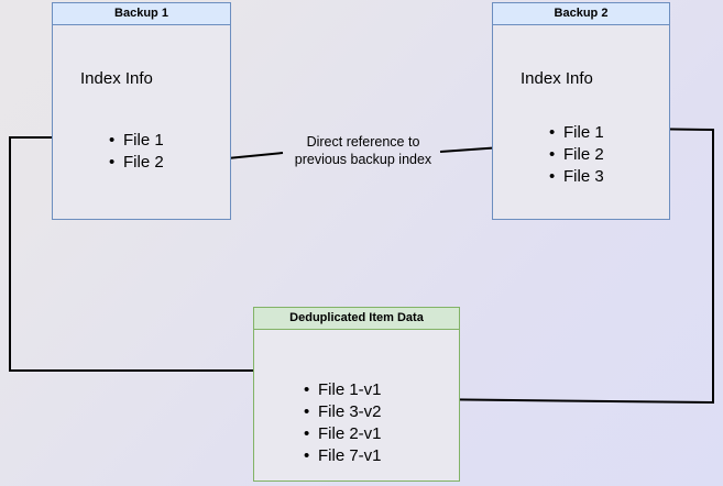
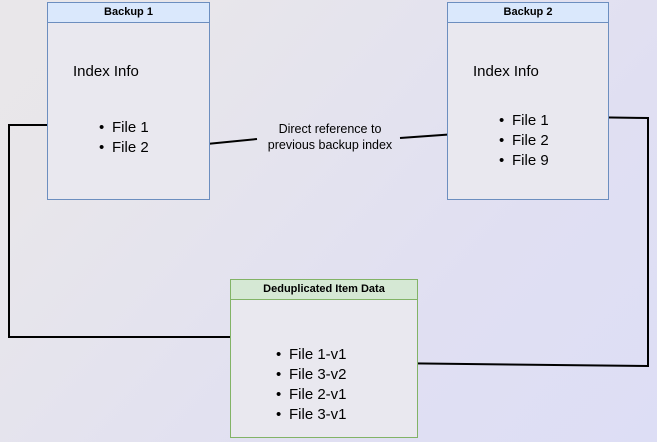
  Backup 1
  Index Info
  File 1
  File 2
  Backup 2
  Index Info
  File 1
  File 2
- File 3
+ File 9
  Deduplicated Item Data
  File 1-v1
  File 3-v2
  File 2-v1
- File 7-v1
+ File 3-v1
  Direct reference to
  previous backup index
